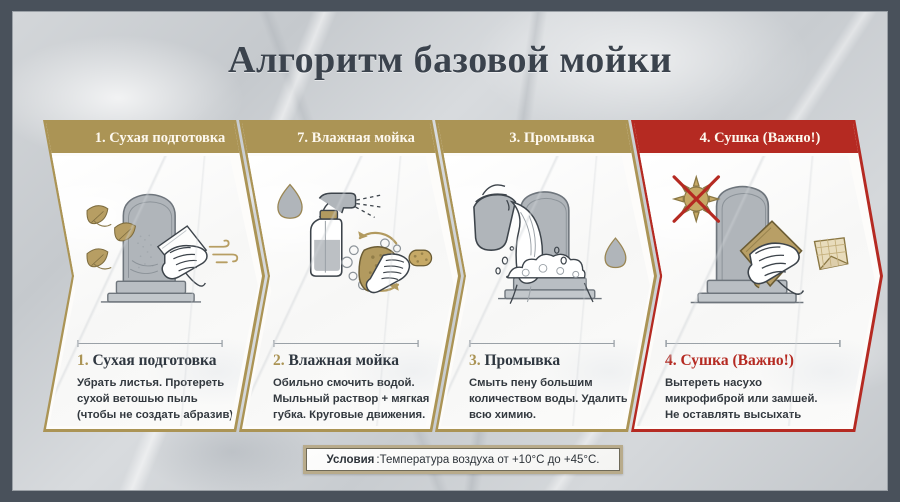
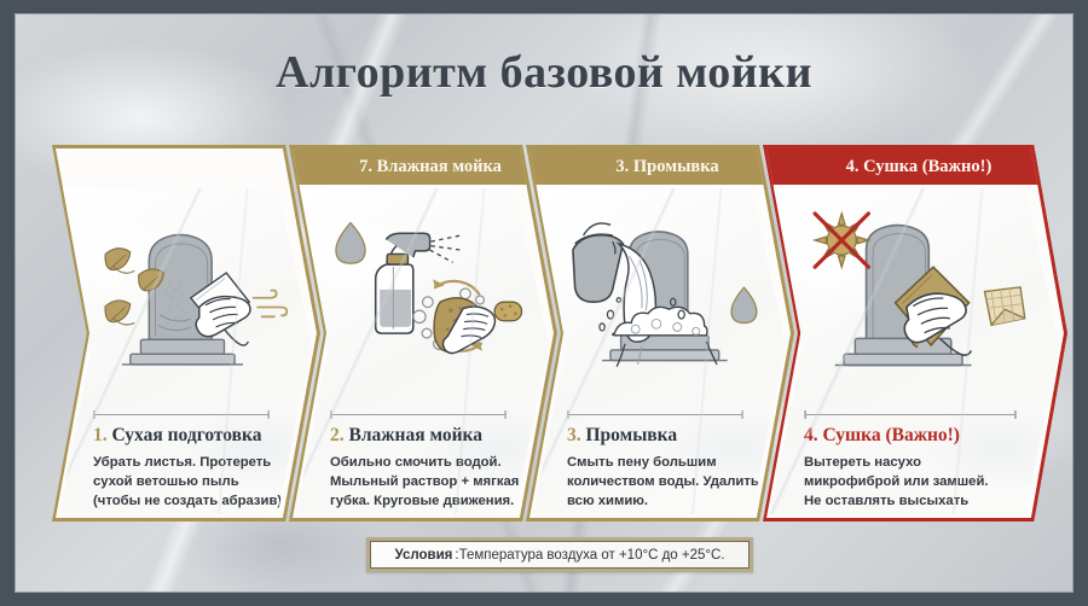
  Алгоритм базовой мойки
- 1. Сухая подготовка
  7. Влажная мойка
  3. Промывка
  4. Сушка (Важно!)
  Условия
  :
- Температура воздуха от +10°C до +45°C.
+ Температура воздуха от +10°C до +25°C.
